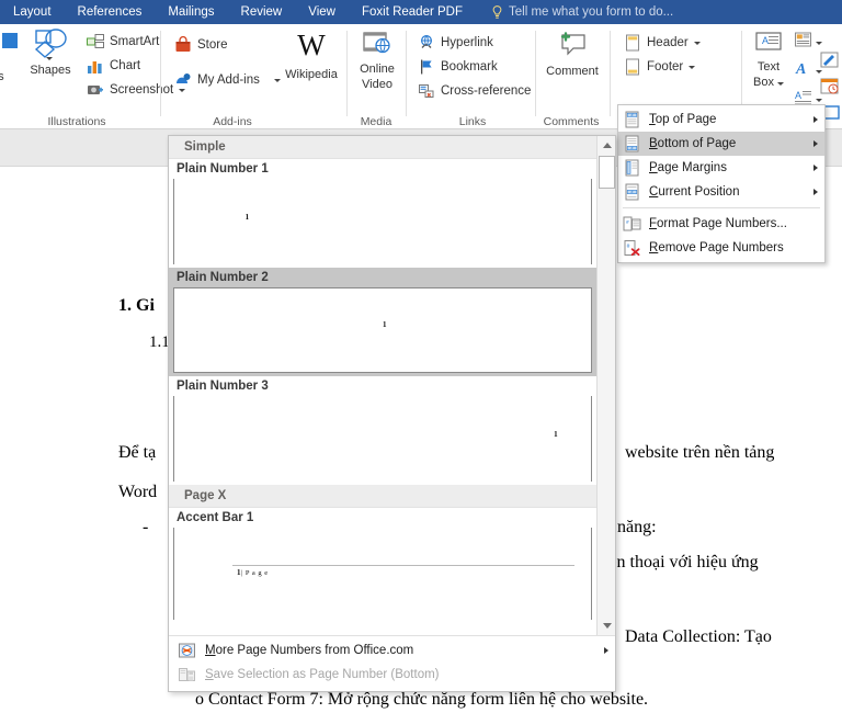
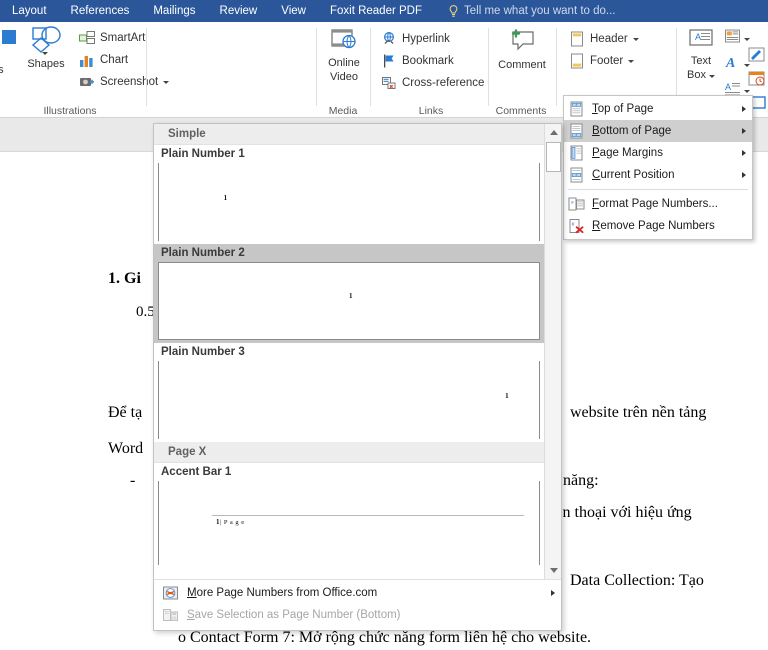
  Layout
  References
  Mailings
  Review
  View
  Foxit Reader PDF
- Tell me what you form to do...
+ Tell me what you want to do...
  Shapes
  SmartArt
  Chart
  Screensot
  Illustrations
- Store
- My Add-ins
- W
- Wikipedia
- Add-ins
  Online
  Video
  Media
  Hyperlink
  Bookmark
  Cross-reference
  Links
  Comment
  Comments
  Header
  Footer
  A
  Text
  Box
  A
  A
  1. Gi
- 1.1
+ 0.5
  Để tạ
  website trên nền tảng
  Word
  -
  năng:
  n thoại với hiệu ứng
  Data Collection: Tạo
  o Contact Form 7: Mở rộng chức năng form liên hệ cho website.
  Top of Page
  Bottom of Page
  Page Margins
  Current Position
  Format Page Numbers...
  Remove Page Numbers
  Simple
  Plain Number 1
  1
  Plain Number 2
  1
  Plain Number 3
  1
  Page X
  Accent Bar 1
  More Page Numbers from Office.com
  Save Selection as Page Number (Bottom)
